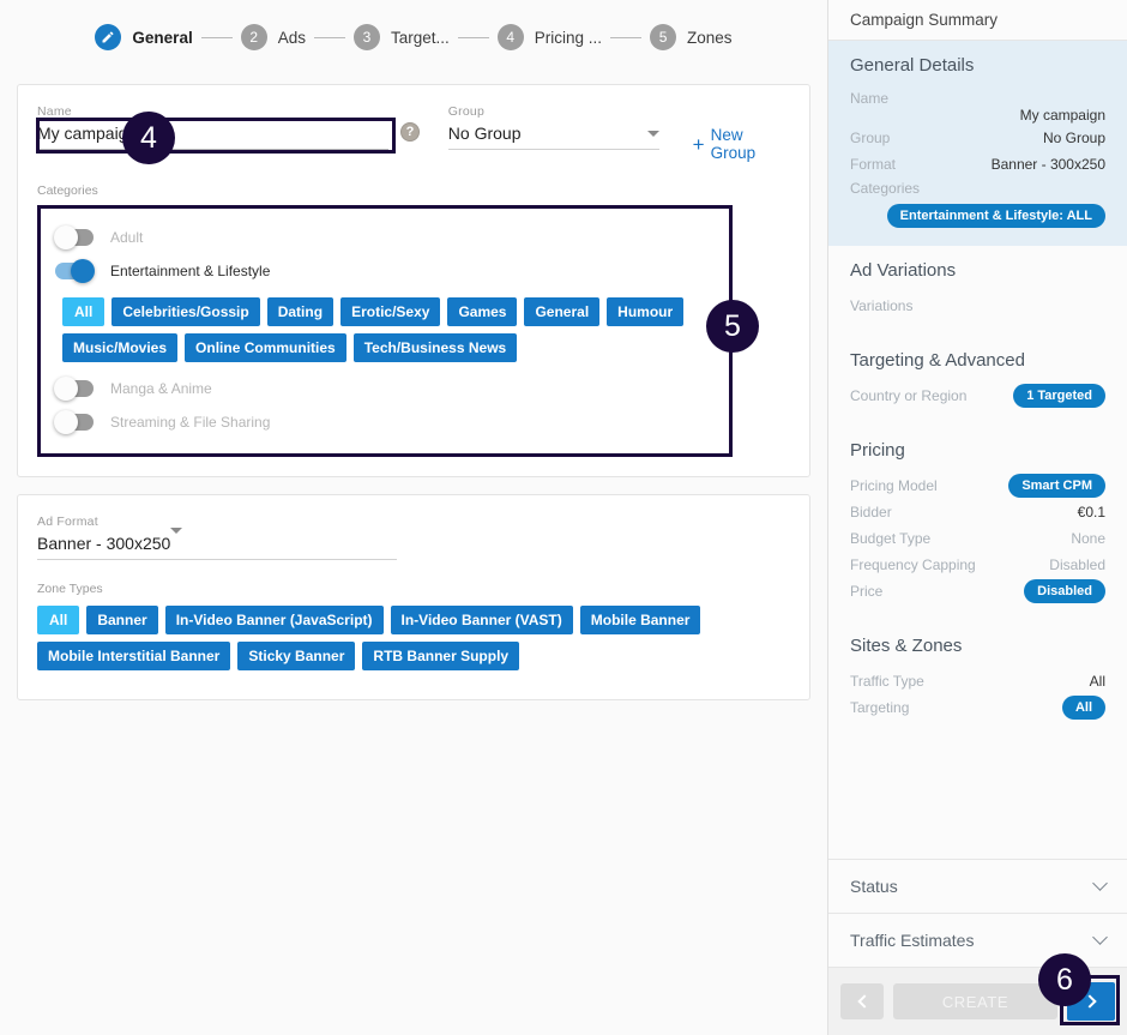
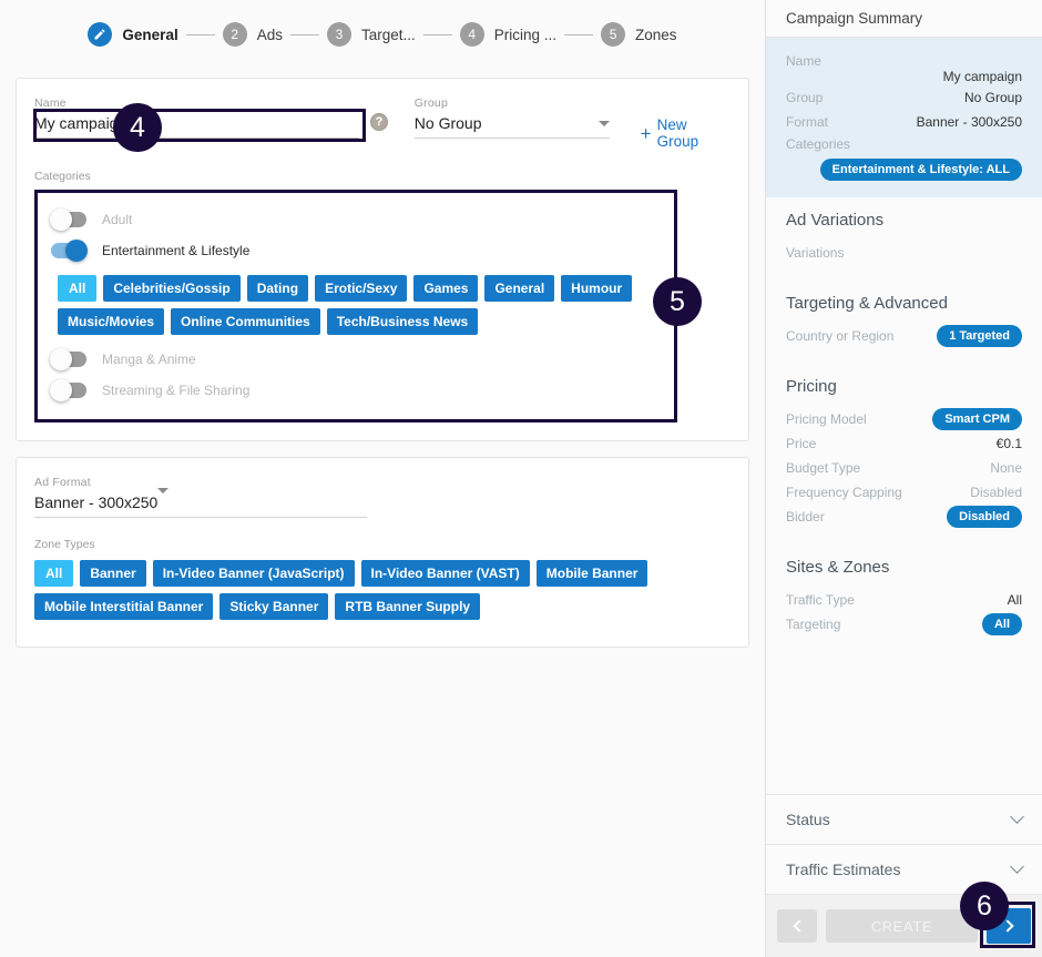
  General
  2
  Ads
  3
  Target...
  4
  Pricing ...
  5
  Zones
  Name
  My campai
  ?
  Group
  No Group
  +
  New Group
  Categories
  Adult
  Entertainment & Lifestyle
  All
  Celebrities/Gossip
  Dating
  Erotic/Sexy
  Games
  General
  Humour
  Music/Movies
  Online Communities
  Tech/Business News
  Manga & Anime
  Streaming & File Sharing
  Ad Format
  Banner - 300x250
  Zone Types
  All
  Banner
  In-Video Banner (JavaScript)
  In-Video Banner (VAST)
  Mobile Banner
  Mobile Interstitial Banner
  Sticky Banner
  RTB Banner Supply
  Campaign Summary
- General Details
  Name
  My campaign
  Group
  No Group
  Format
  Banner - 300x250
  Categories
  Entertainment & Lifestyle: ALL
  Ad Variations
  Variations
  Targeting & Advanced
  Country or Region
  1 Targeted
  Pricing
  Pricing Model
  Smart CPM
- Bidder
+ Price
  €0.1
  Budget Type
  None
  Frequency Capping
  Disabled
- Price
+ Bidder
  Disabled
  Sites & Zones
  Traffic Type
  All
  Targeting
  All
  Status
  Traffic Estimates
  CREATE
  4
  5
  6
